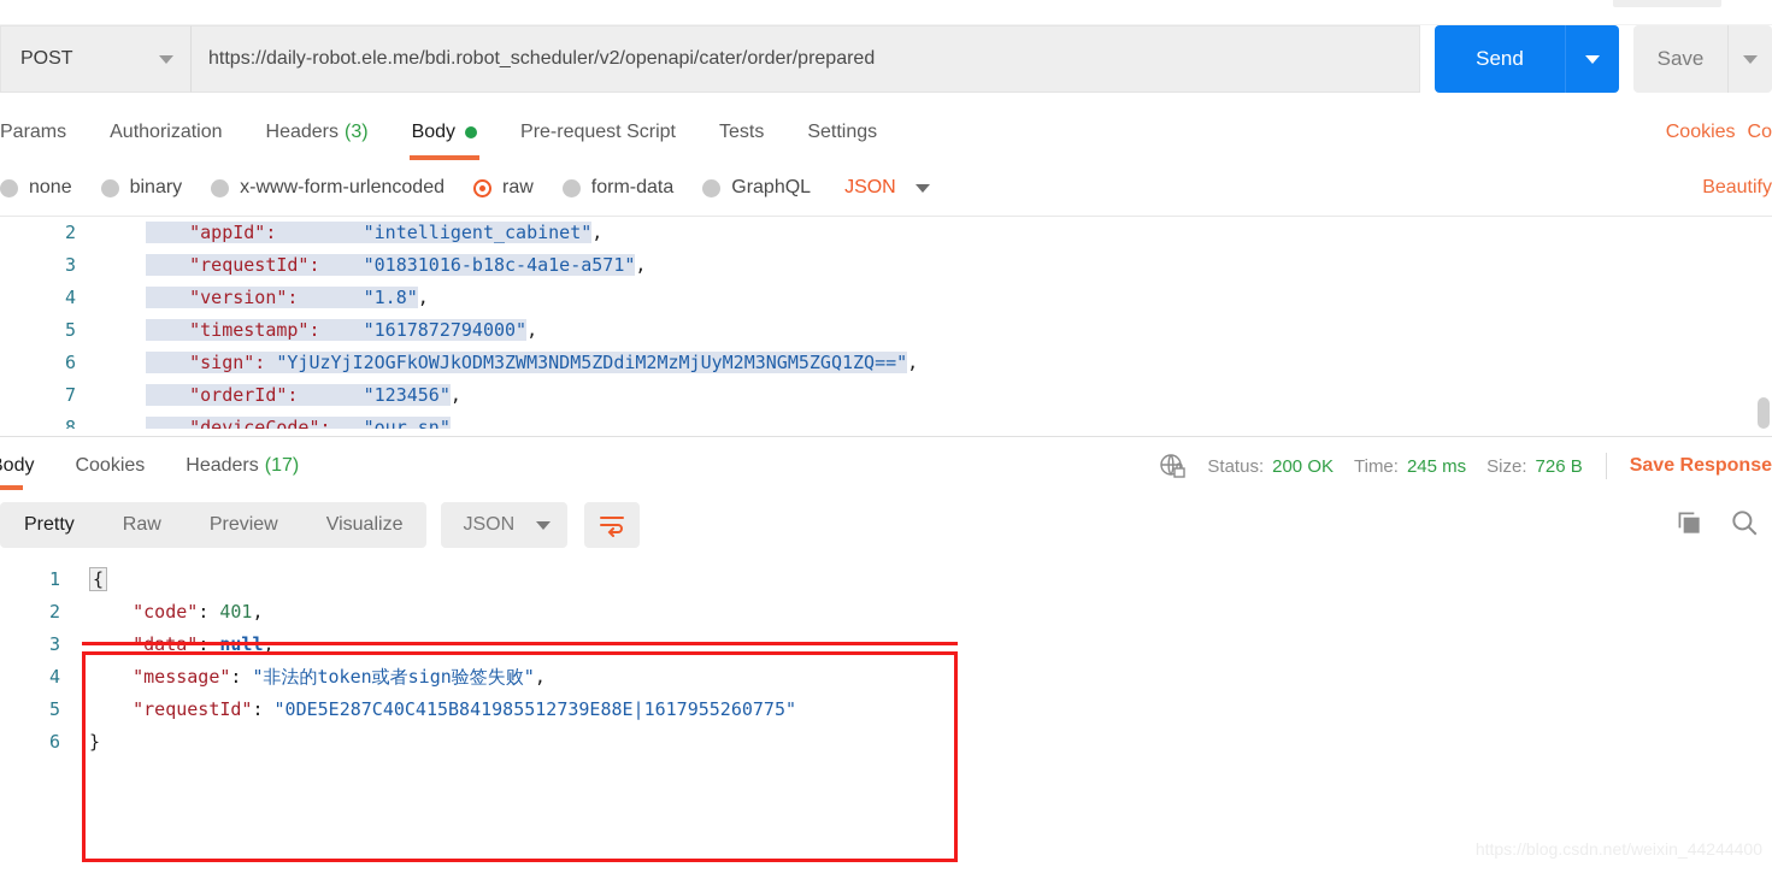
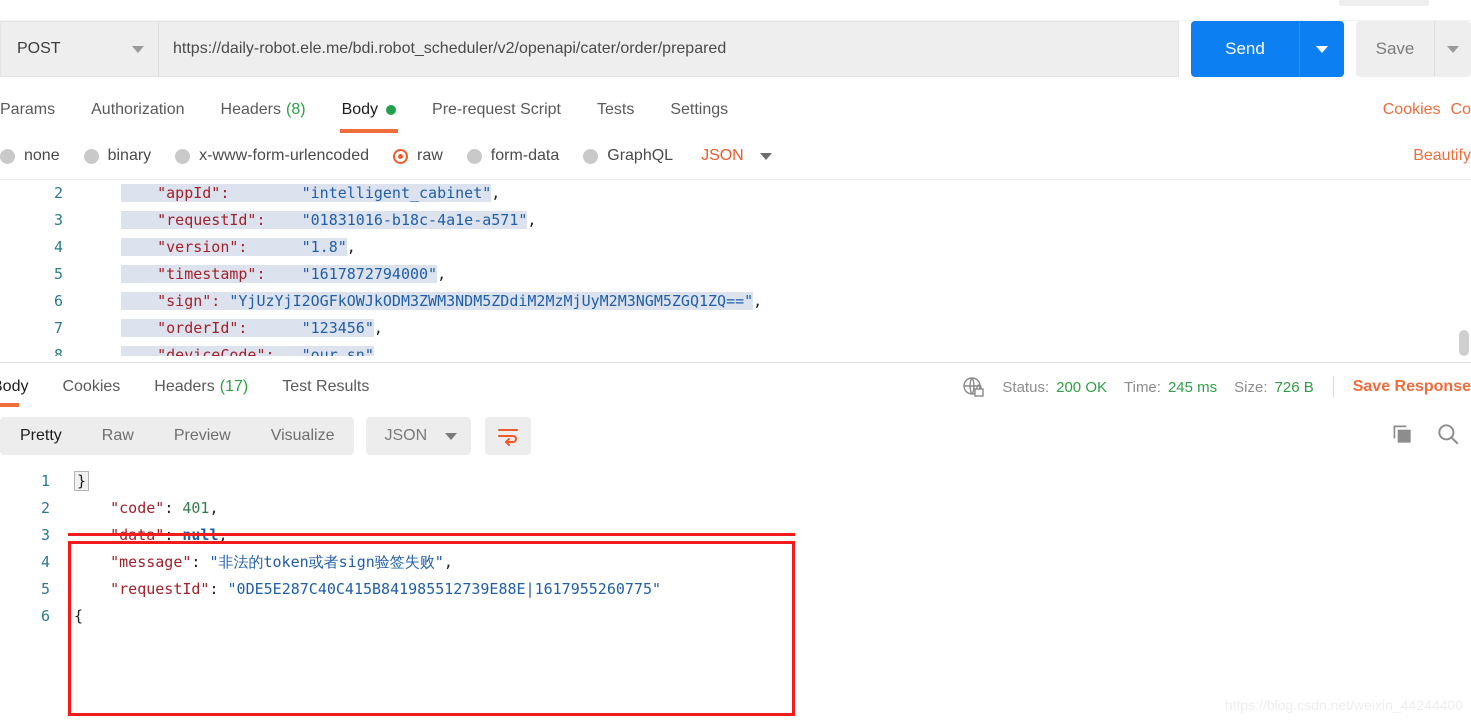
  POST
  https://daily-robot.ele.me/bdi.robot_scheduler/v2/openapi/cater/order/prepared
  Send
  Save
  Params
  Authorization
  Headers
- (3)
+ (8)
  Body
  Pre-request Script
  Tests
  Settings
  Cookies
  Co
  none
  binary
  x-www-form-urlencoded
  raw
  form-data
  GraphQL
  JSON
  Beautify
  2
  3
  4
  5
  6
  7
  8
  "appId": "intelligent_cabinet",
  "requestId": "01831016-b18c-4a1e-a571",
  "version": "1.8",
  "timestamp": "1617872794000",
  "sign": "YjUzYjI2OGFkOWJkODM3ZWM3NDM5ZDdiM2MzMjUyM2M3NGM5ZGQ1ZQ==",
  "orderId": "123456",
  "deviceCode": "our_sn",
  ody
  Cookies
  Headers
  (17)
+ Test Results
  Status:
  200 OK
  Time:
  245 ms
  Size:
  726 B
  Save Response
  Pretty
  Raw
  Preview
  Visualize
  JSON
  1
  2
  3
  4
  5
  6
- {
+ }
  "code": 401,
  "message": "非法的token或者sign验签失败",
  "requestId": "0DE5E287C40C415B841985512739E88E|1617955260775"
- }
+ {
